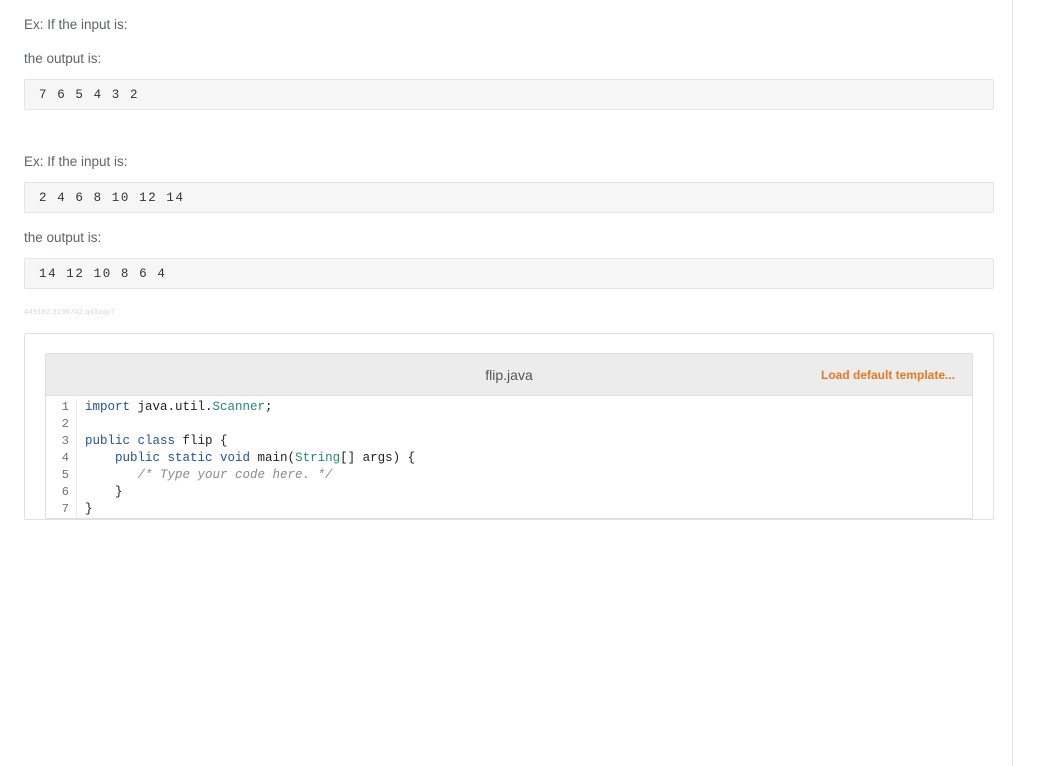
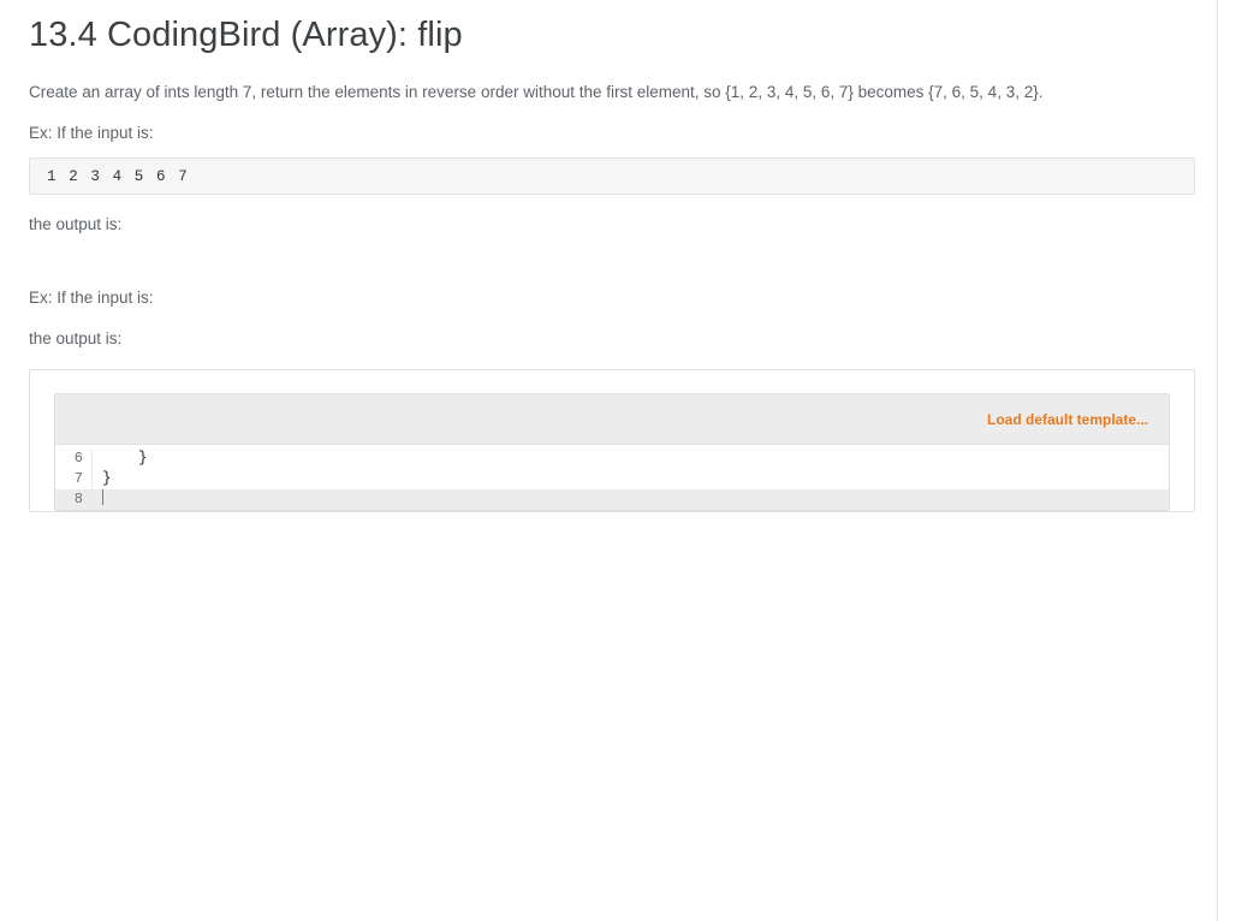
+ 13.4 CodingBird (Array): flip
+ Create an array of ints length 7, return the elements in reverse order without the first element, so {1, 2, 3, 4, 5, 6, 7} becomes {7, 6, 5, 4, 3, 2}.
  Ex: If the input is:
+ 1 2 3 4 5 6 7
  the output is:
- 7 6 5 4 3 2
  Ex: If the input is:
- 2 4 6 8 10 12 14
  the output is:
- 14 12 10 8 6 4
- 449182.3196742.qx3zqy7
- flip.java
  Load default template...
- 1
- import java.util.Scanner;
- 2
- 3
- public class flip {
- 4
- public static void main(String[] args) {
- 5
- /* Type your code here. */
  6
  }
  7
  }
+ 8
